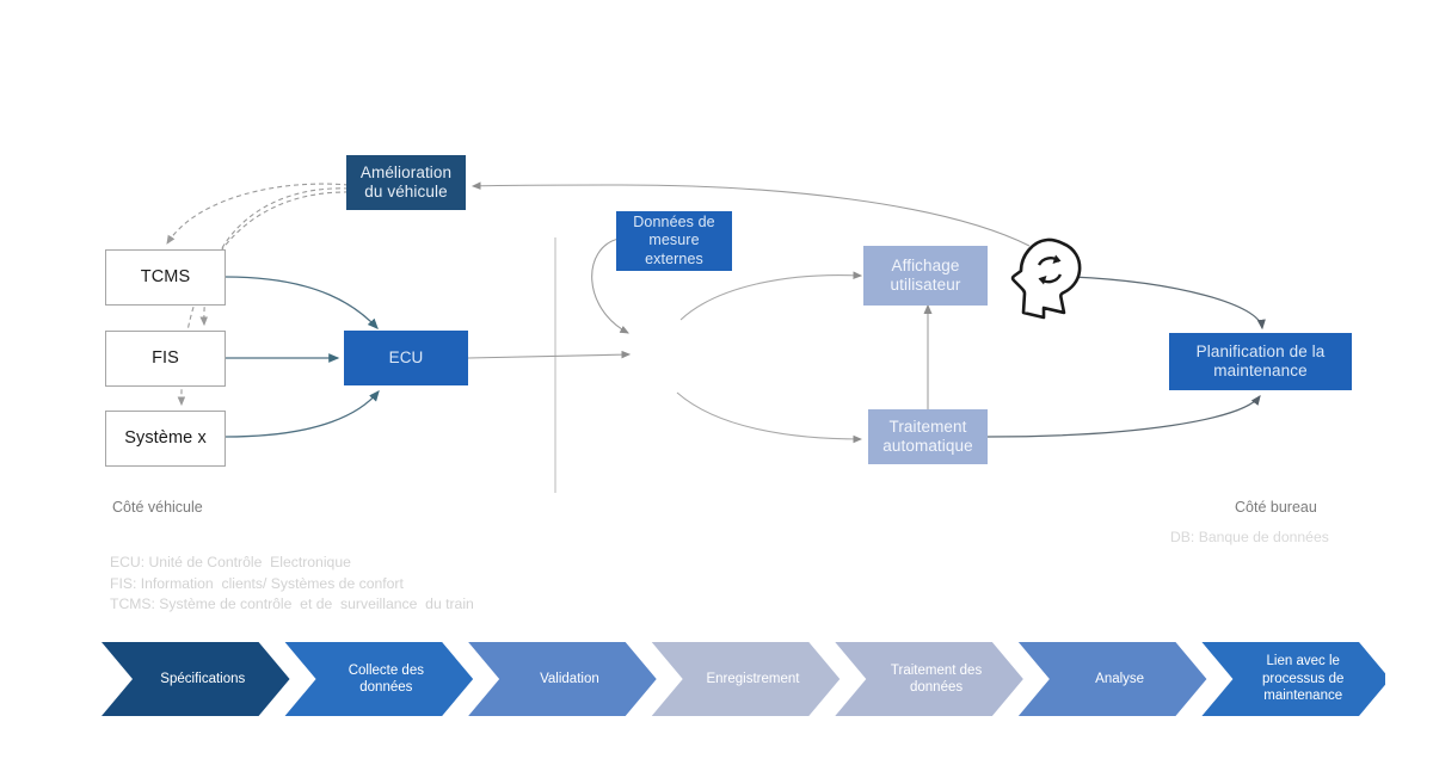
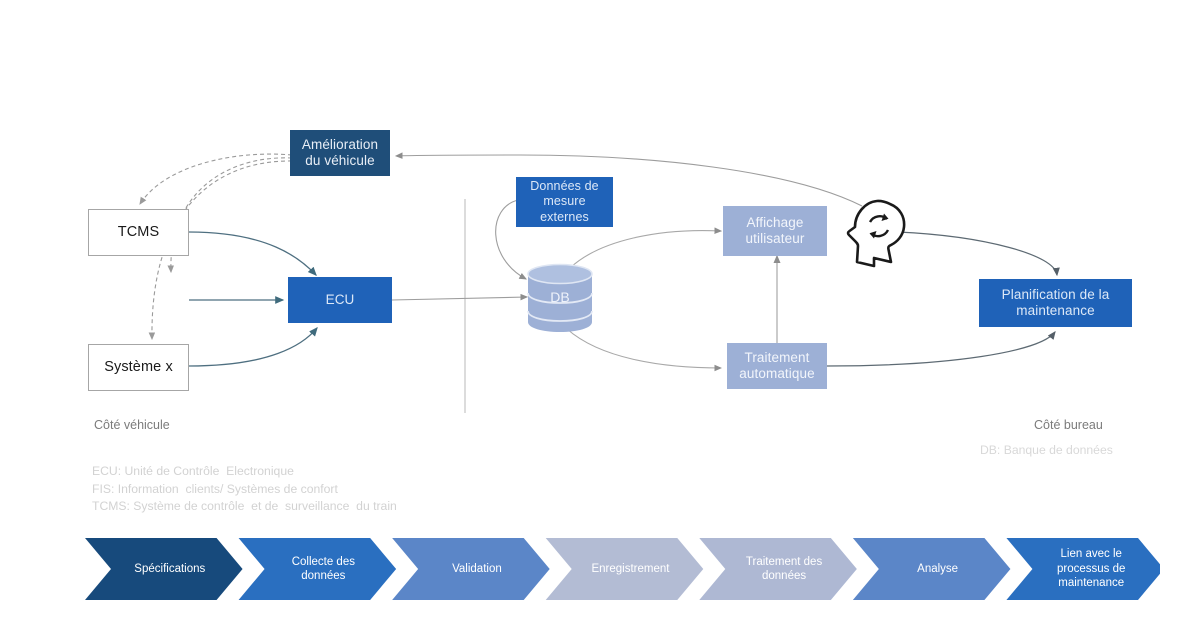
  Amélioration
  du véhicule
  TCMS
- FIS
  Système x
  ECU
  Données de
  mesure
  externes
+ DB
  Affichage
  utilisateur
  Traitement
  automatique
  Planification de la
  maintenance
  Côté véhicule
  Côté bureau
  ECU: Unité de Contrôle Electronique
  FIS: Information clients/ Systèmes de confort
  TCMS: Système de contrôle et de surveillance du train
  DB: Banque de données
  Spécifications
  Collecte des
  données
  Validation
  Enregistrement
  Traitement des
  données
  Analyse
  Lien avec le
  processus de
  maintenance
